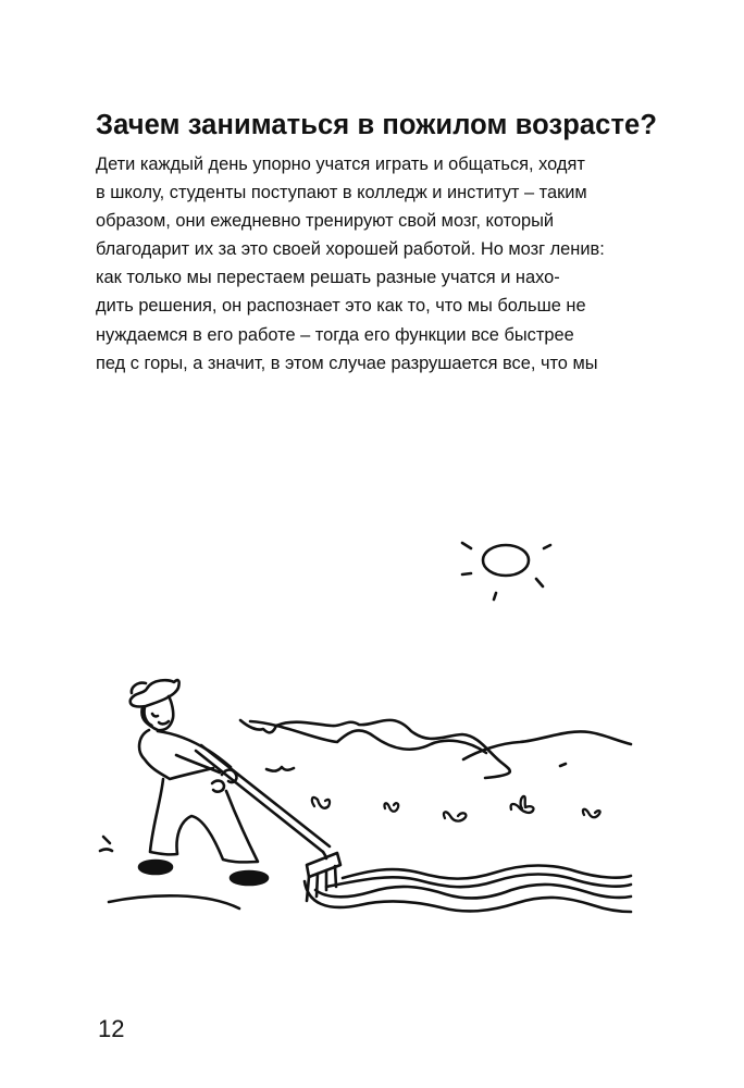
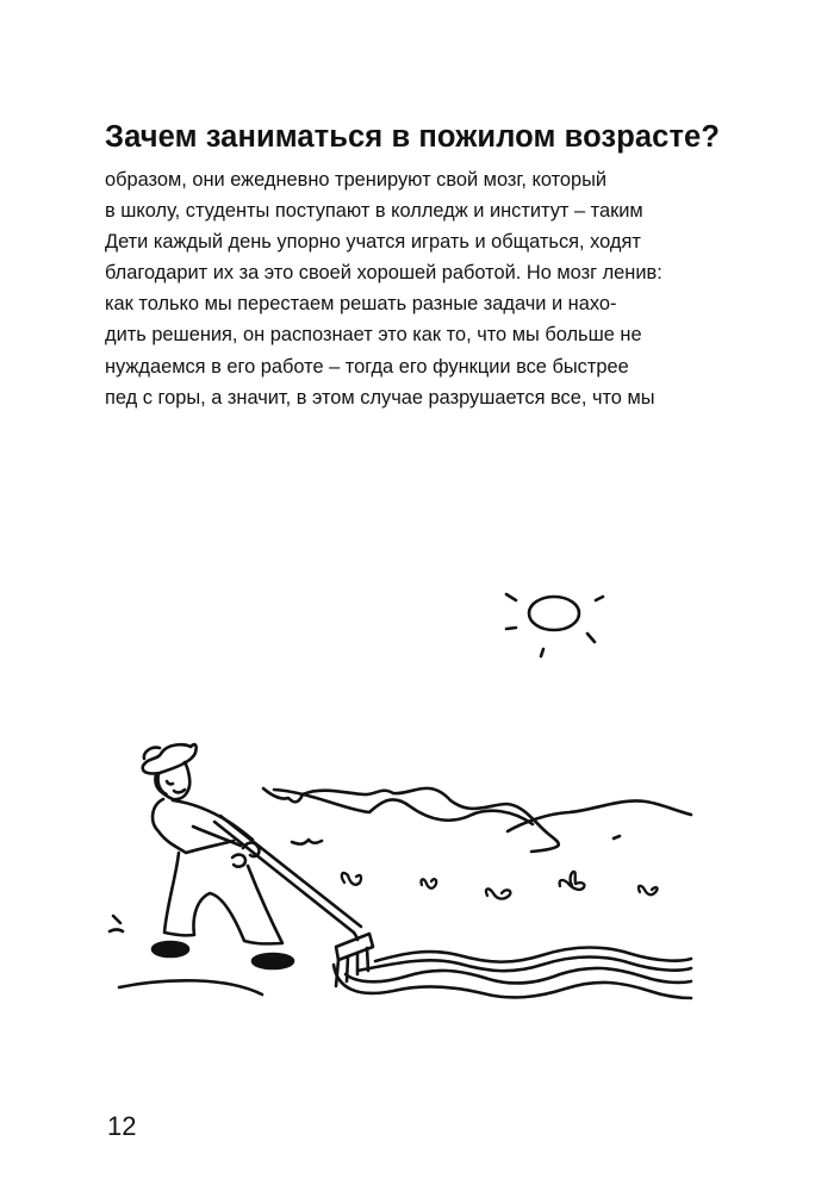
  Зачем заниматься в пожилом возрасте?
- Дети каждый день упорно учатся играть и общаться, ходят
+ образом, они ежедневно тренируют свой мозг, который
  в школу, студенты поступают в колледж и институт – таким
- образом, они ежедневно тренируют свой мозг, который
+ Дети каждый день упорно учатся играть и общаться, ходят
  благодарит их за это своей хорошей работой. Но мозг ленив:
- как только мы перестаем решать разные учатся и нахо-
+ как только мы перестаем решать разные задачи и нахо-
  дить решения, он распознает это как то, что мы больше не
  нуждаемся в его работе – тогда его функции все быстрее
  пед с горы, а значит, в этом случае разрушается все, что мы
  12
